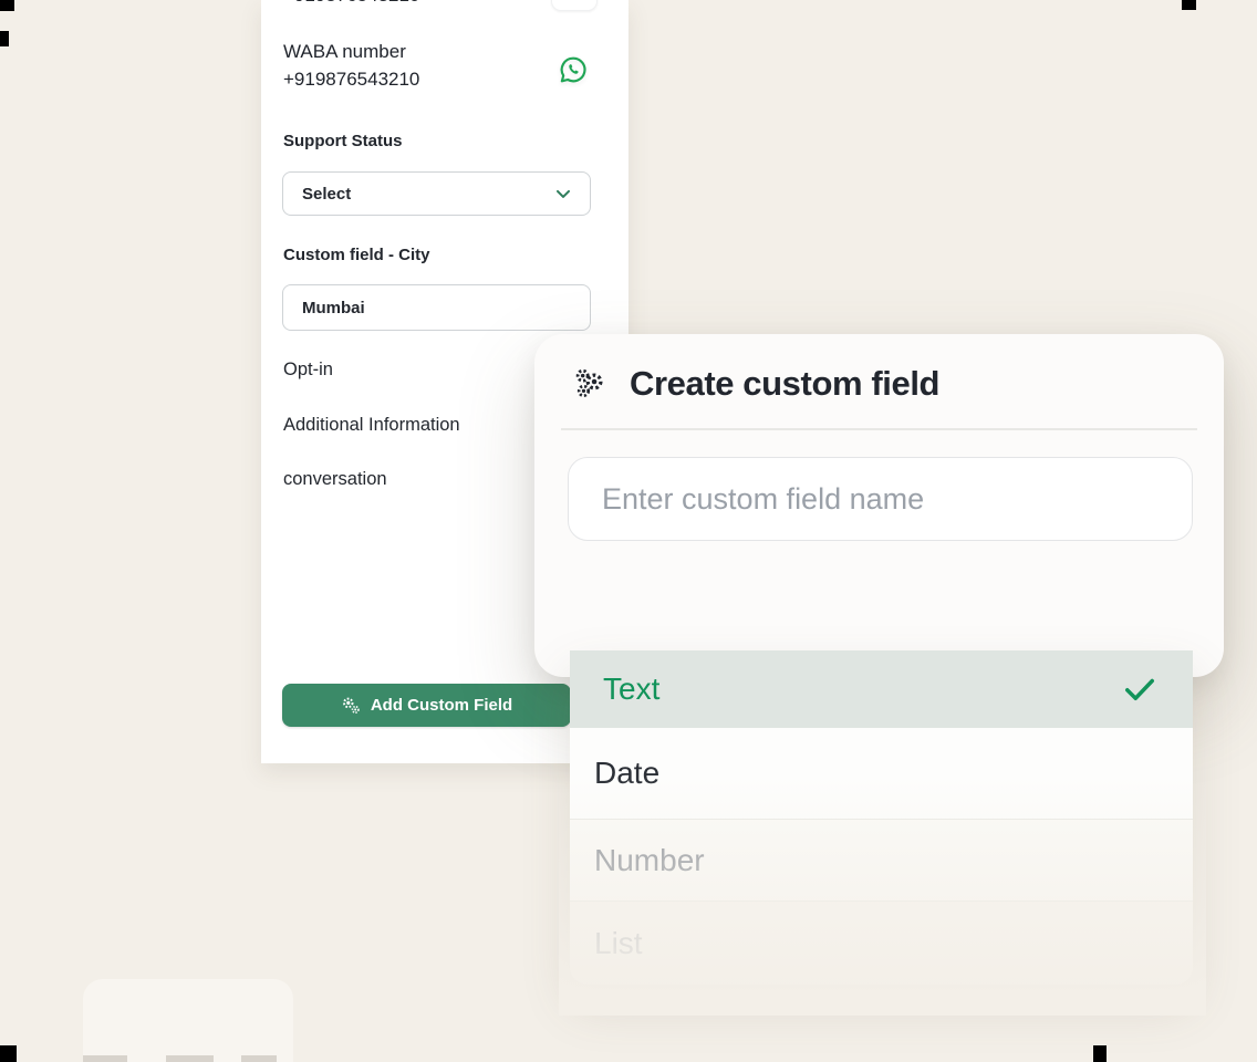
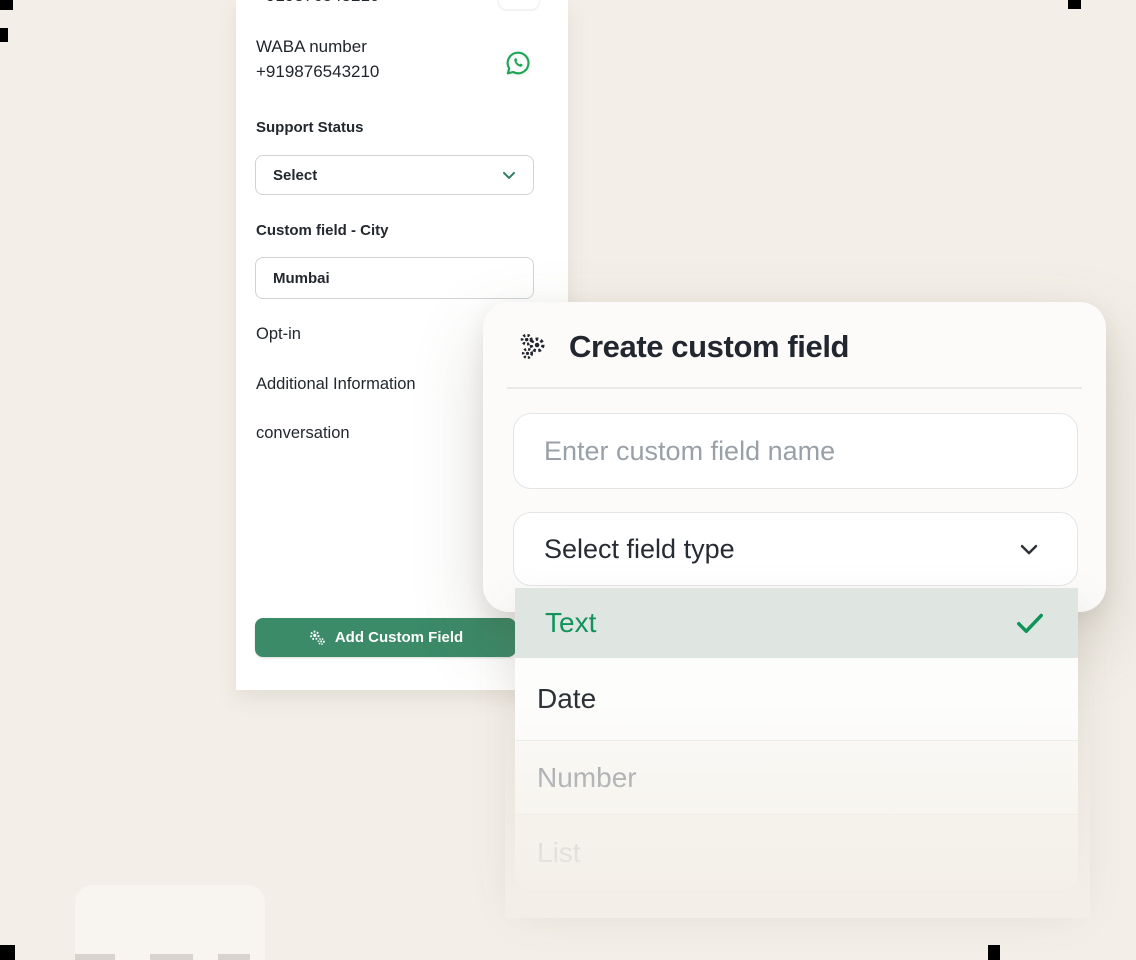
  WABA number
  +919876543210
  Support Status
  Select
  Custom field - City
  Mumbai
  Opt-in
  Additional Information
  conversation
  Add Custom Field
  Create custom field
  Enter custom field name
+ Select field type
  Text
  Date
